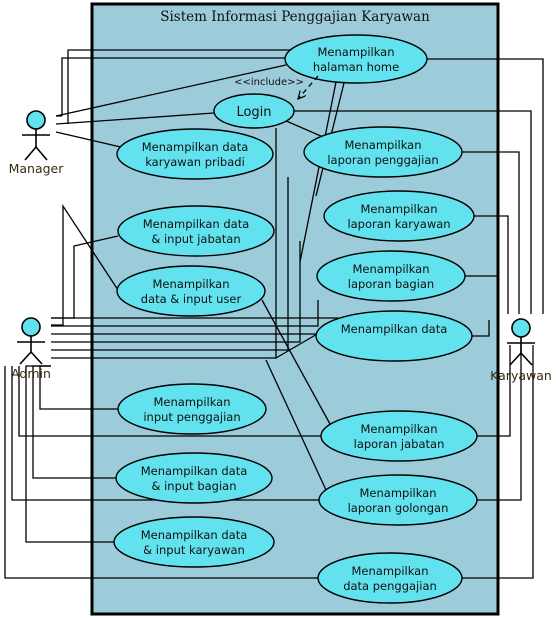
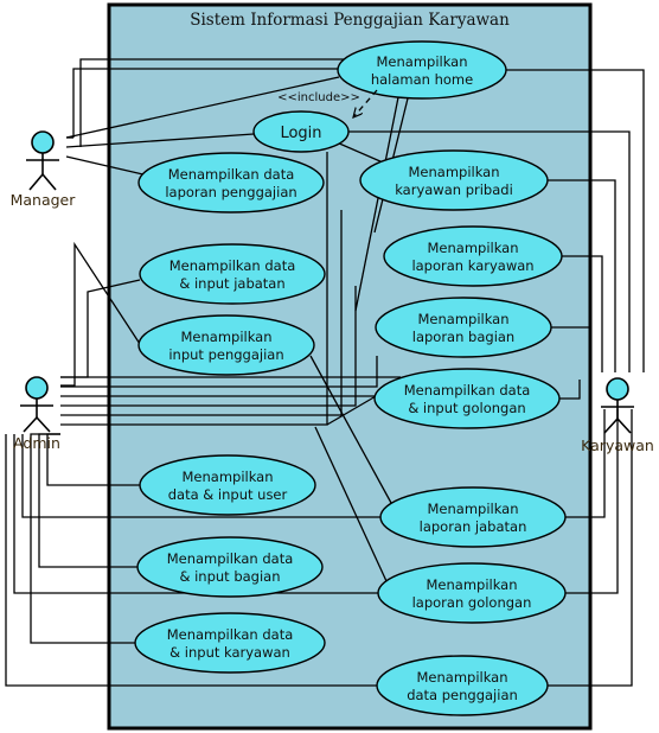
  Sistem Informasi Penggajian Karyawan
  Menampilkan
  halaman home
  Login
  Menampilkan data
- karyawan pribadi
+ laporan penggajian
  Menampilkan
- laporan penggajian
+ karyawan pribadi
  Menampilkan
  laporan karyawan
  Menampilkan data
  & input jabatan
  Menampilkan
  laporan bagian
  Menampilkan
- data & input user
+ input penggajian
  Menampilkan data
+ & input golongan
  Menampilkan
- input penggajian
+ data & input user
  Menampilkan
  laporan jabatan
  Menampilkan data
  & input bagian
  Menampilkan
  laporan golongan
  Menampilkan data
  & input karyawan
  Menampilkan
  data penggajian
  <<include>>
  Manager
  Admin
  Karyawan
